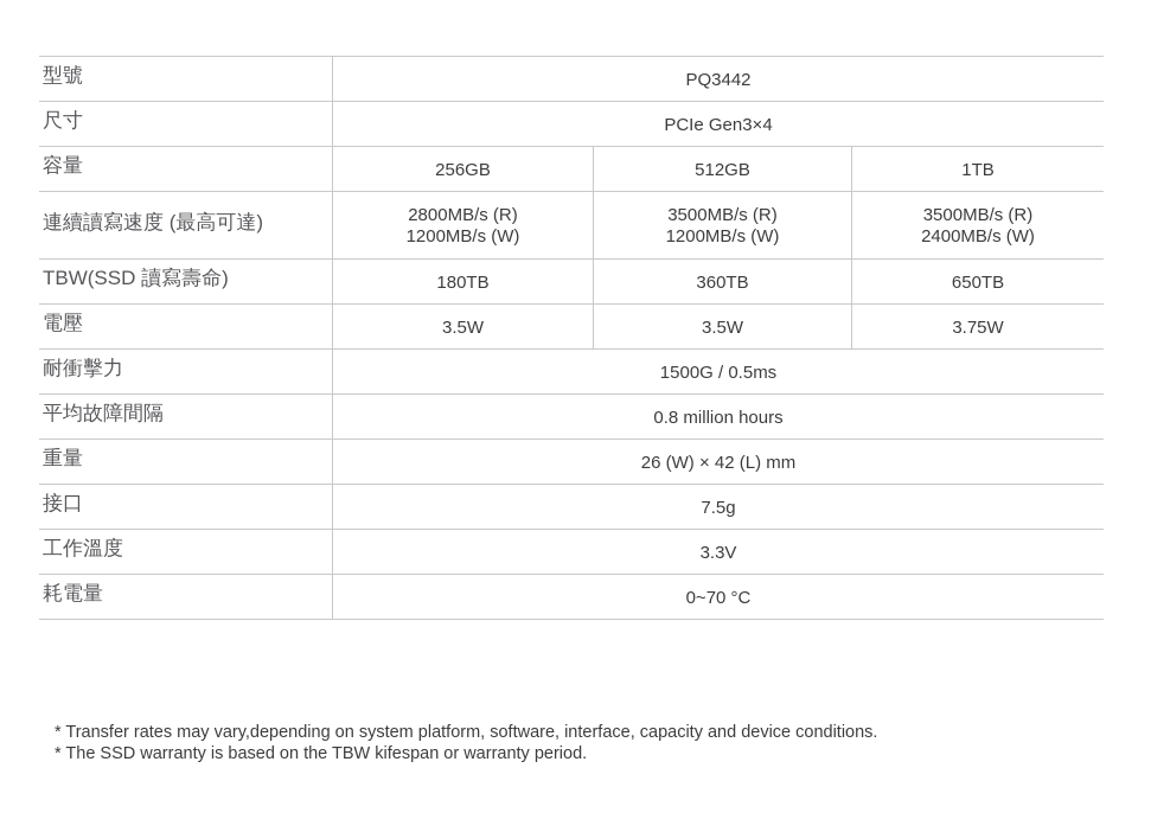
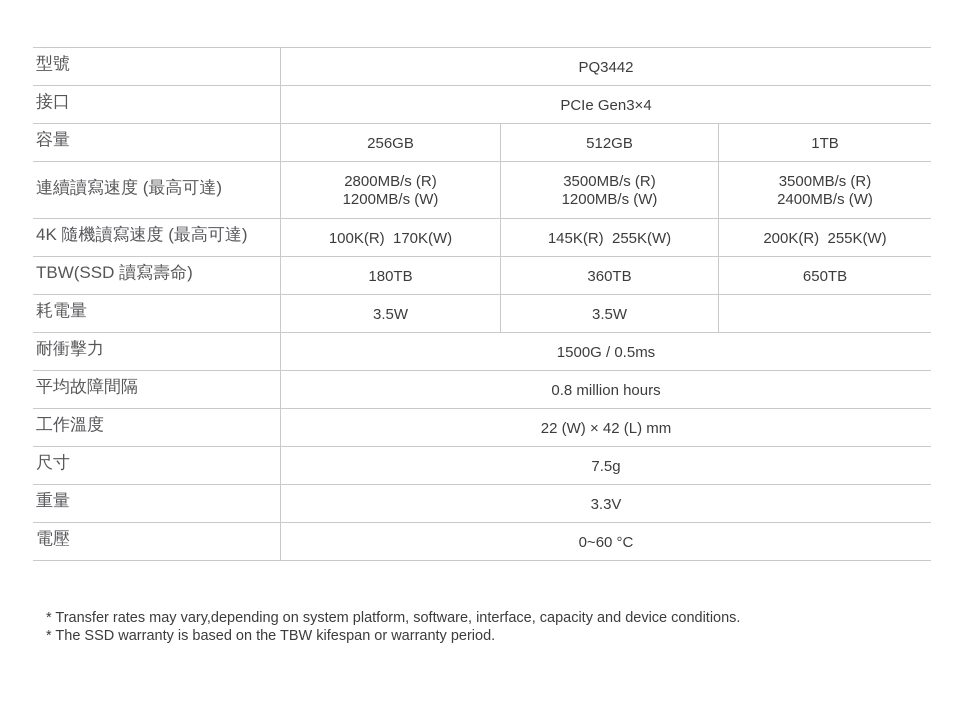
  型號
  PQ3442
- 尺寸
+ 接口
  PCIe Gen3×4
  容量
  256GB
  512GB
  1TB
  連續讀寫速度 (最高可達)
  2800MB/s (R)
  1200MB/s (W)
  3500MB/s (R)
  1200MB/s (W)
  3500MB/s (R)
  2400MB/s (W)
+ 4K 隨機讀寫速度 (最高可達)
+ 100K(R) 170K(W)
+ 145K(R) 255K(W)
+ 200K(R) 255K(W)
  TBW(SSD 讀寫壽命)
  180TB
  360TB
  650TB
- 電壓
+ 耗電量
  3.5W
  3.5W
- 3.75W
  耐衝擊力
  1500G / 0.5ms
  平均故障間隔
  0.8 million hours
- 重量
+ 工作溫度
- 26 (W) × 42 (L) mm
+ 22 (W) × 42 (L) mm
- 接口
+ 尺寸
  7.5g
- 工作溫度
+ 重量
  3.3V
- 耗電量
+ 電壓
- 0~70 °C
+ 0~60 °C
  * Transfer rates may vary,depending on system platform, software, interface, capacity and device conditions.
  * The SSD warranty is based on the TBW kifespan or warranty period.
